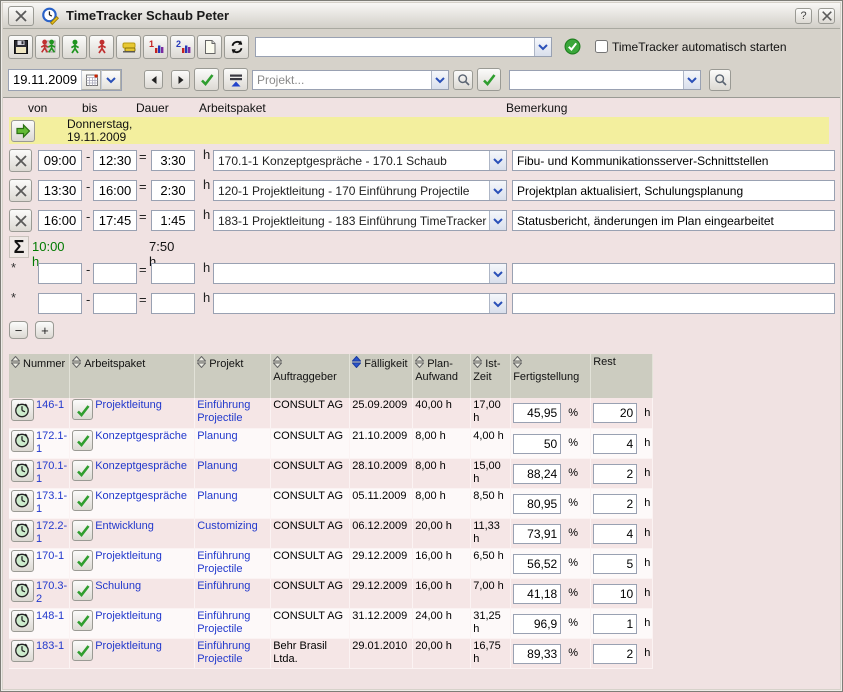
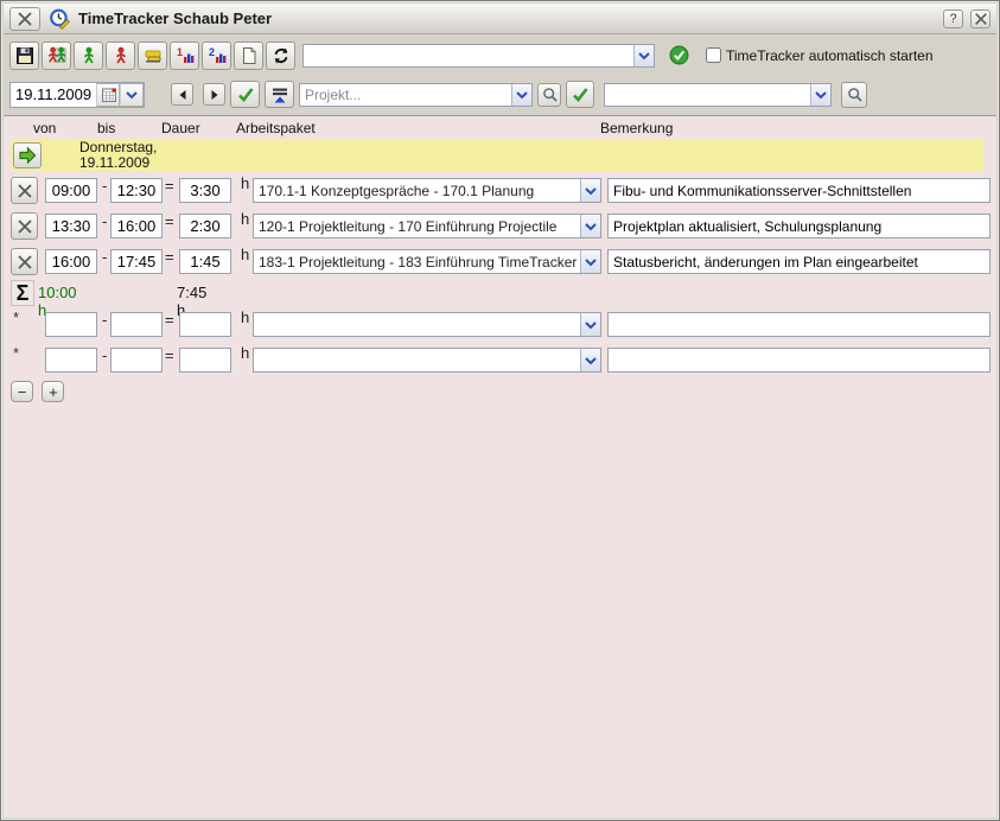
  TimeTracker Schaub Peter
  ?
  1
  2
  TimeTracker automatisch starten
  19.11.2009
  Projekt...
  von
  bis
  Dauer
  Arbeitspaket
  Bemerkung
  Donnerstag,
  19.11.2009
  09:00
  -
  12:30
  =
  3:30
  h
- 170.1-1 Konzeptgespräche - 170.1 Schaub
+ 170.1-1 Konzeptgespräche - 170.1 Planung
  Fibu- und Kommunikationsserver-Schnittstellen
  13:30
  -
  16:00
  =
  2:30
  h
  120-1 Projektleitung - 170 Einführung Projectile
  Projektplan aktualisiert, Schulungsplanung
  16:00
  -
  17:45
  =
  1:45
  h
  183-1 Projektleitung - 183 Einführung TimeTracker
  Statusbericht, änderungen im Plan eingearbeitet
  Σ
  10:00 h
- 7:50 h
+ 7:45 h
  *
  -
  =
  h
  *
  -
  =
  h
  − +
- Nummer	Arbeitspaket	Projekt	Auftraggeber	Fälligkeit	Plan-Aufwand	Ist-Zeit	Fertigstellung	Rest
- 146-1	Projektleitung	Einführung Projectile	CONSULT AG	25.09.2009	40,00 h	17,00 h	45,95 %	20 h
- 172.1-1	Konzeptgespräche	Planung	CONSULT AG	21.10.2009	8,00 h	4,00 h	50 %	4 h
- 170.1-1	Konzeptgespräche	Planung	CONSULT AG	28.10.2009	8,00 h	15,00 h	88,24 %	2 h
- 173.1-1	Konzeptgespräche	Planung	CONSULT AG	05.11.2009	8,00 h	8,50 h	80,95 %	2 h
- 172.2-1	Entwicklung	Customizing	CONSULT AG	06.12.2009	20,00 h	11,33 h	73,91 %	4 h
- 170-1	Projektleitung	Einführung Projectile	CONSULT AG	29.12.2009	16,00 h	6,50 h	56,52 %	5 h
- 170.3-2	Schulung	Einführung	CONSULT AG	29.12.2009	16,00 h	7,00 h	41,18 %	10 h
- 148-1	Projektleitung	Einführung Projectile	CONSULT AG	31.12.2009	24,00 h	31,25 h	96,9 %	1 h
- 183-1	Projektleitung	Einführung Projectile	Behr Brasil Ltda.	29.01.2010	20,00 h	16,75 h	89,33 %	2 h
